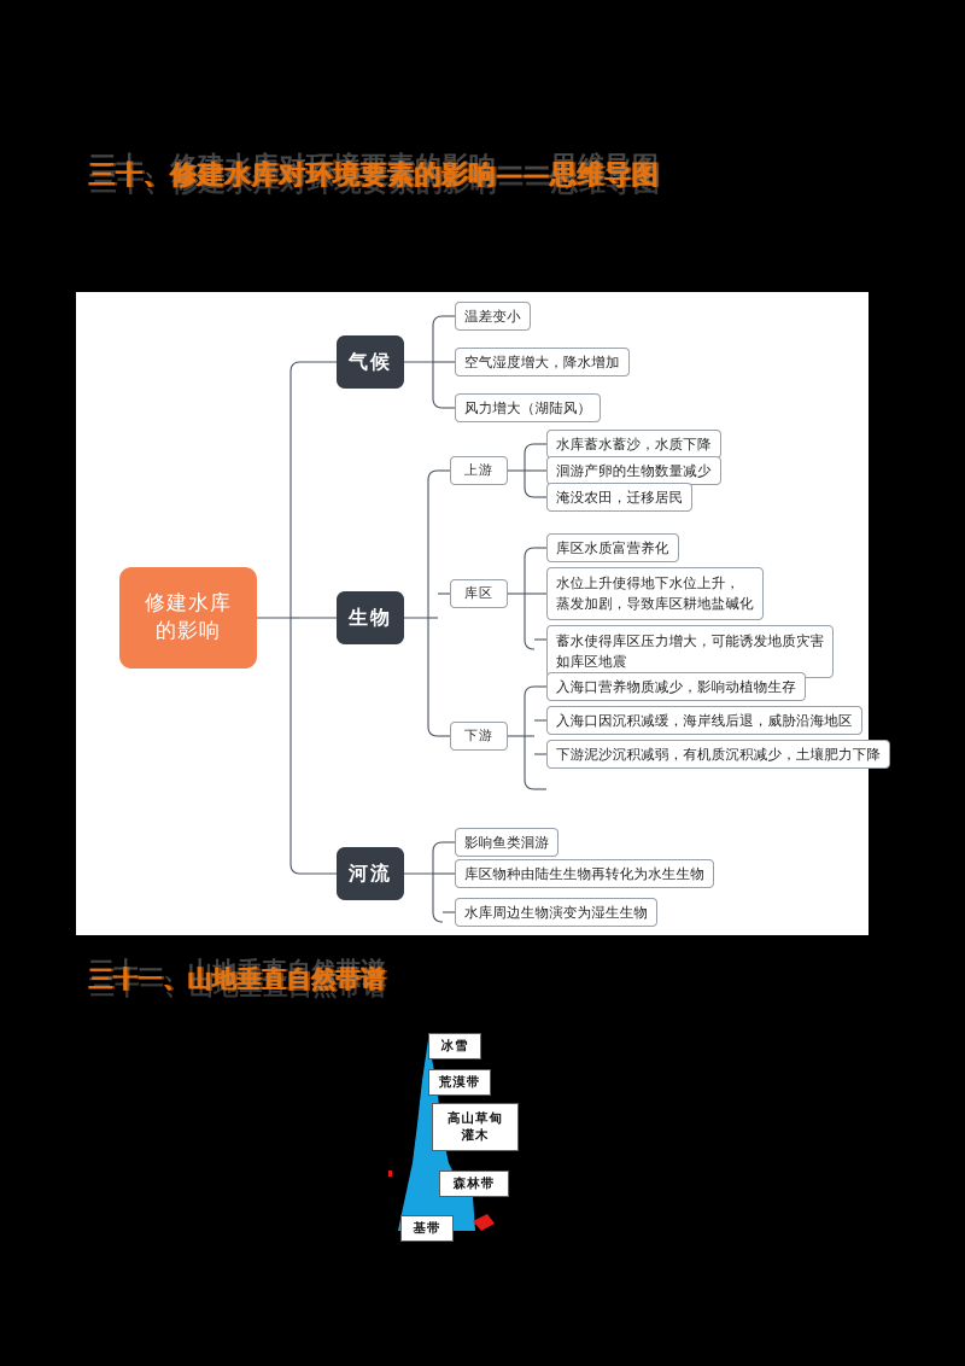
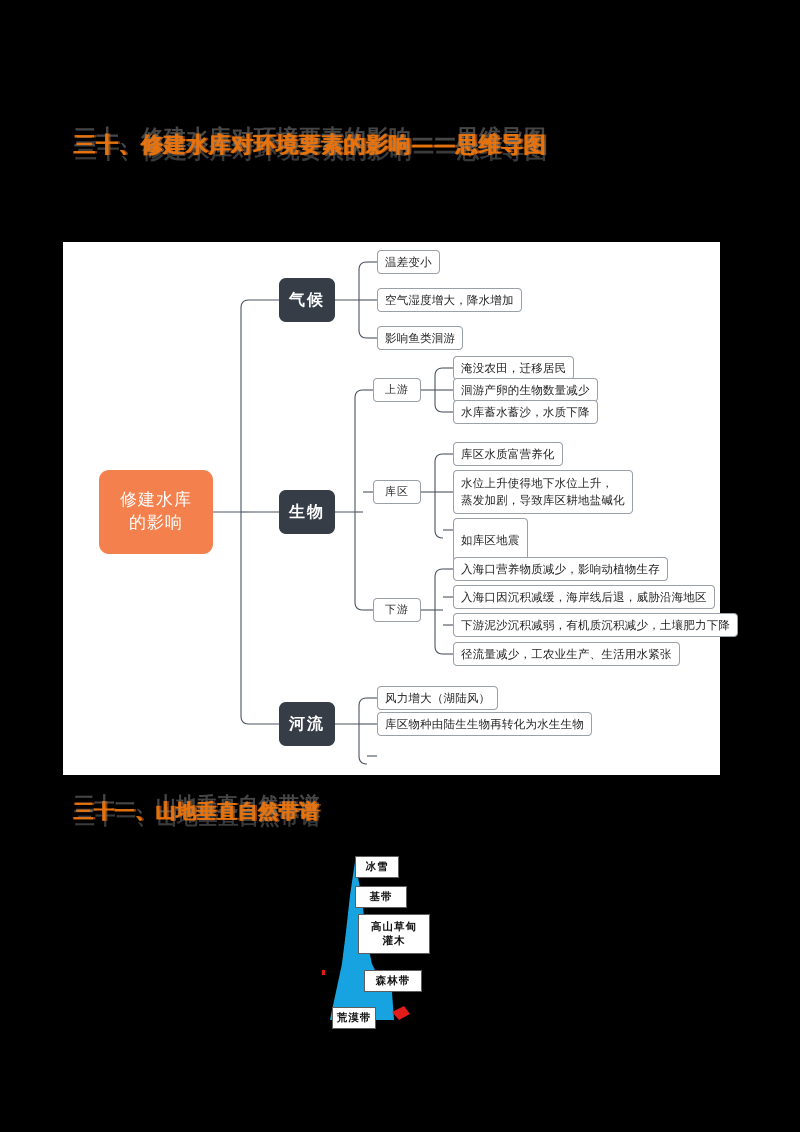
  三十、修建水库对环境要素的影响——思维导图
  修建水库
  的影响
  气候
  温差变小
  空气湿度增大，降水增加
- 风力增大（湖陆风）
+ 影响鱼类洄游
  生物
  上游
- 水库蓄水蓄沙，水质下降
+ 淹没农田，迁移居民
  洄游产卵的生物数量减少
- 淹没农田，迁移居民
+ 水库蓄水蓄沙，水质下降
  库区
  库区水质富营养化
  水位上升使得地下水位上升，
  蒸发加剧，导致库区耕地盐碱化
- 蓄水使得库区压力增大，可能诱发地质灾害
  如库区地震
  下游
  入海口营养物质减少，影响动植物生存
  入海口因沉积减缓，海岸线后退，威胁沿海地区
  下游泥沙沉积减弱，有机质沉积减少，土壤肥力下降
+ 径流量减少，工农业生产、生活用水紧张
  河流
- 影响鱼类洄游
+ 风力增大（湖陆风）
  库区物种由陆生生物再转化为水生生物
- 水库周边生物演变为湿生生物
  三十一、山地垂直自然带谱
  冰雪
- 荒漠带
+ 基带
  高山草甸
  灌木
  森林带
- 基带
+ 荒漠带
